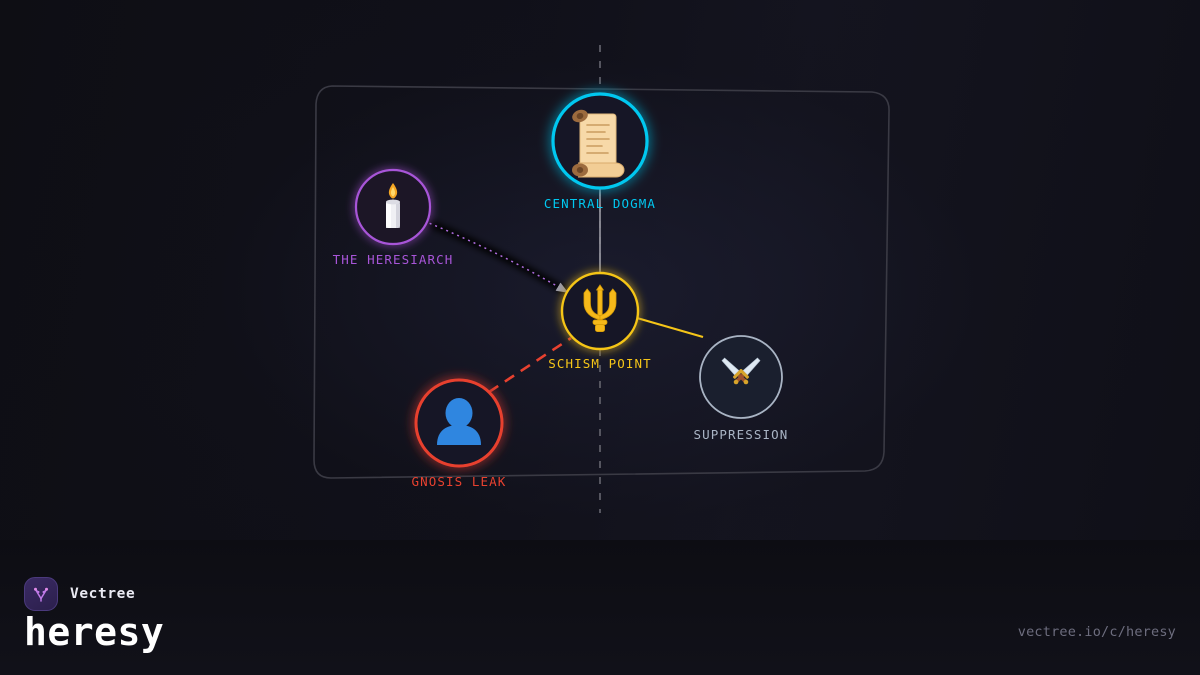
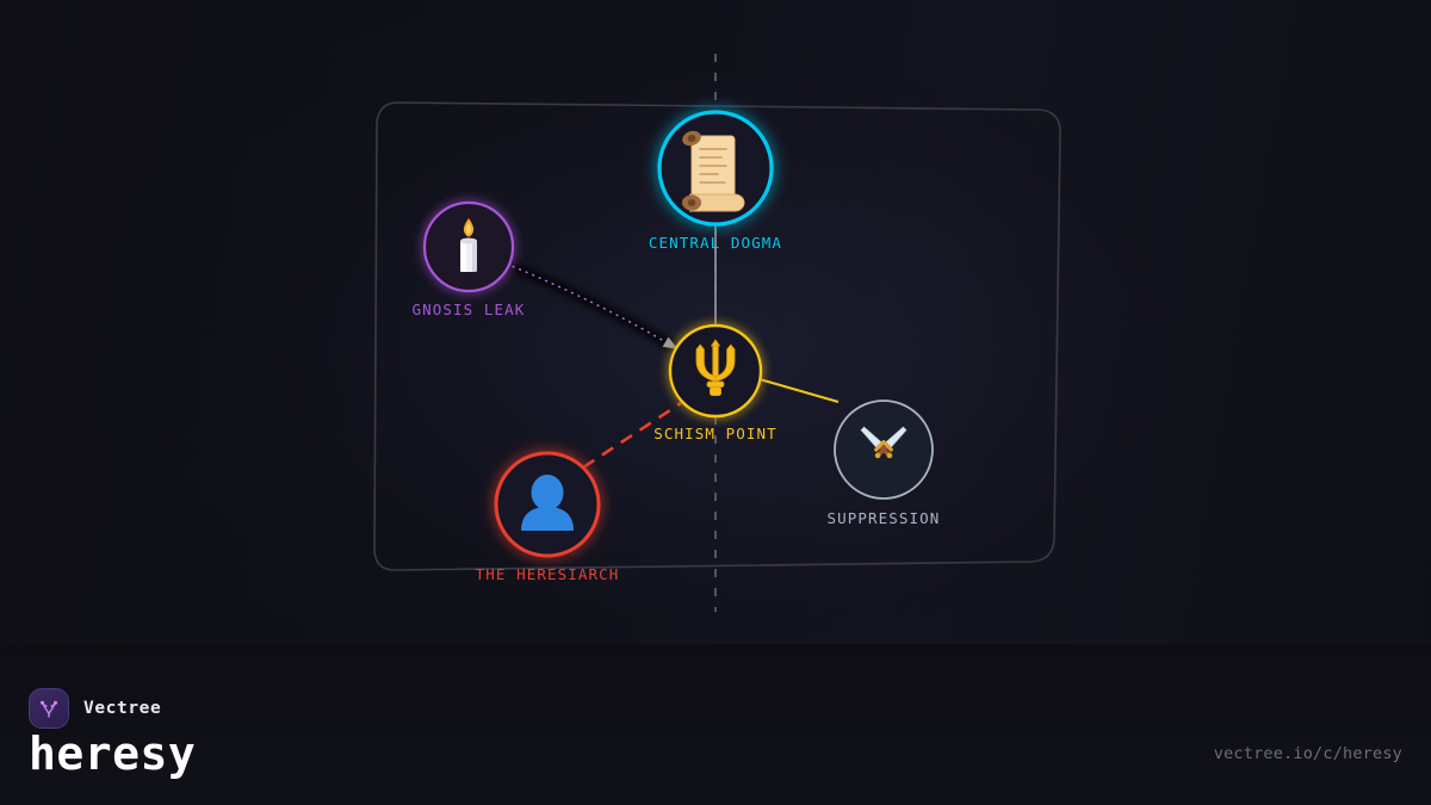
  CENTRAL DOGMA
- THE HERESIARCH
+ GNOSIS LEAK
  SCHISM POINT
- GNOSIS LEAK
+ THE HERESIARCH
  SUPPRESSION
  Vectree
  heresy
  vectree.io/c/heresy
